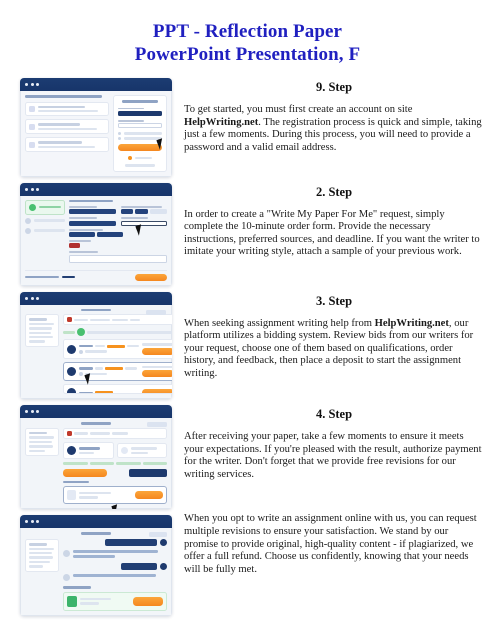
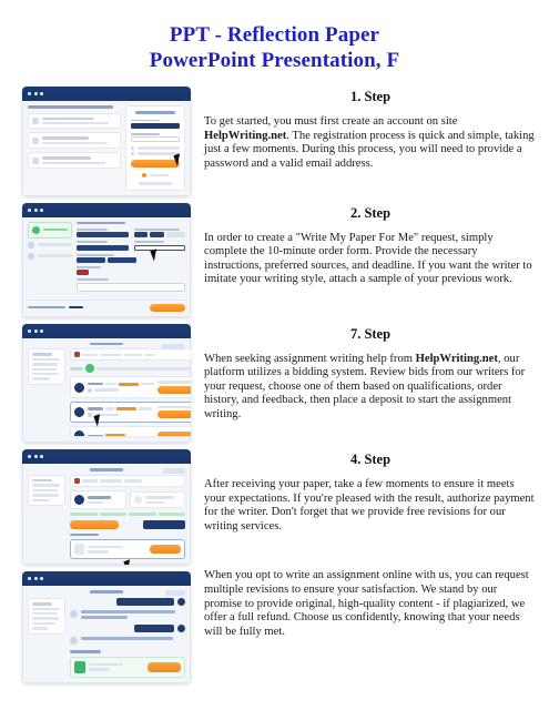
  PPT - Reflection Paper
  PowerPoint Presentation, F
- 9. Step
+ 1. Step
  To get started, you must first create an account on site HelpWriting.net. The registration process is quick and simple, taking just a few moments. During this process, you will need to provide a password and a valid email address.
  2. Step
  In order to create a "Write My Paper For Me" request, simply complete the 10-minute order form. Provide the necessary instructions, preferred sources, and deadline. If you want the writer to imitate your writing style, attach a sample of your previous work.
- 3. Step
+ 7. Step
  When seeking assignment writing help from HelpWriting.net, our platform utilizes a bidding system. Review bids from our writers for your request, choose one of them based on qualifications, order history, and feedback, then place a deposit to start the assignment writing.
  4. Step
  After receiving your paper, take a few moments to ensure it meets your expectations. If you're pleased with the result, authorize payment for the writer. Don't forget that we provide free revisions for our writing services.
  When you opt to write an assignment online with us, you can request multiple revisions to ensure your satisfaction. We stand by our promise to provide original, high-quality content - if plagiarized, we offer a full refund. Choose us confidently, knowing that your needs will be fully met.
